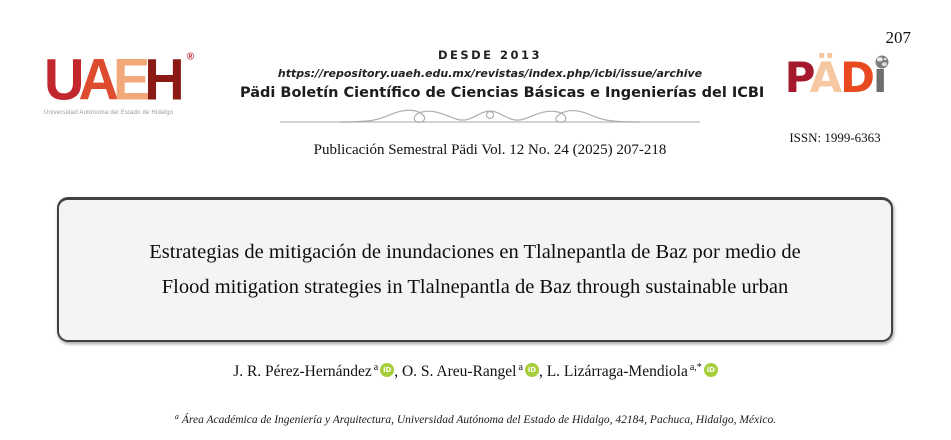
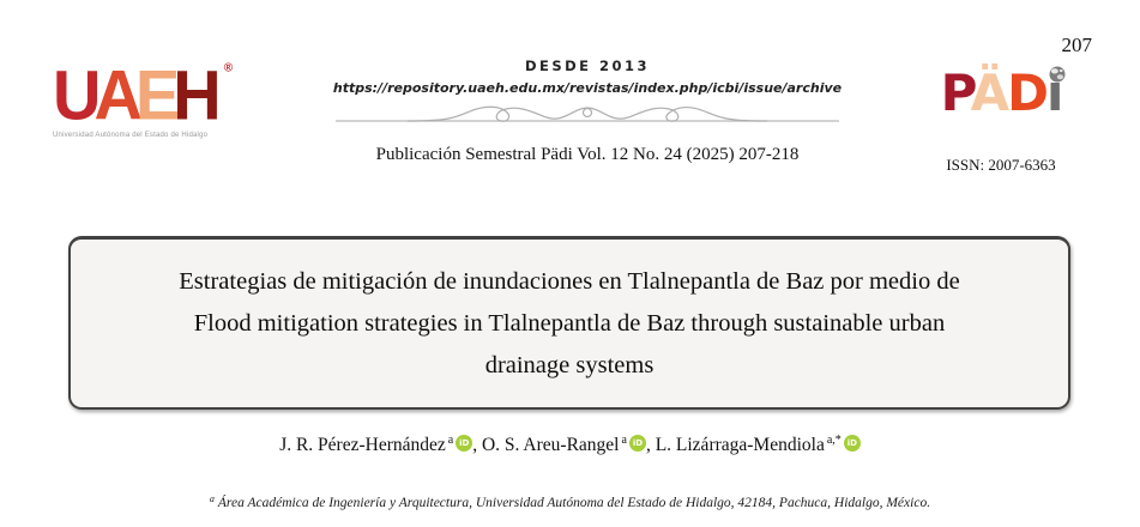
  207
  UAEH ®
  DESDE 2013
  https://repository.uaeh.edu.mx/revistas/index.php/icbi/issue/archive
- Pädi Boletín Científico de Ciencias Básicas e Ingenierías del ICBI
  Publicación Semestral Pädi Vol. 12 No. 24 (2025) 207-218
  PÄDi
- ISSN: 1999-6363
+ ISSN: 2007-6363
  Estrategias de mitigación de inundaciones en Tlalnepantla de Baz por medio de
  Flood mitigation strategies in Tlalnepantla de Baz through sustainable urban
+ drainage systems
  J. R. Pérez-Hernández a iD , O. S. Areu-Rangel a iD , L. Lizárraga-Mendiola a,* iD
  a Área Académica de Ingeniería y Arquitectura, Universidad Autónoma del Estado de Hidalgo, 42184, Pachuca, Hidalgo, México.
